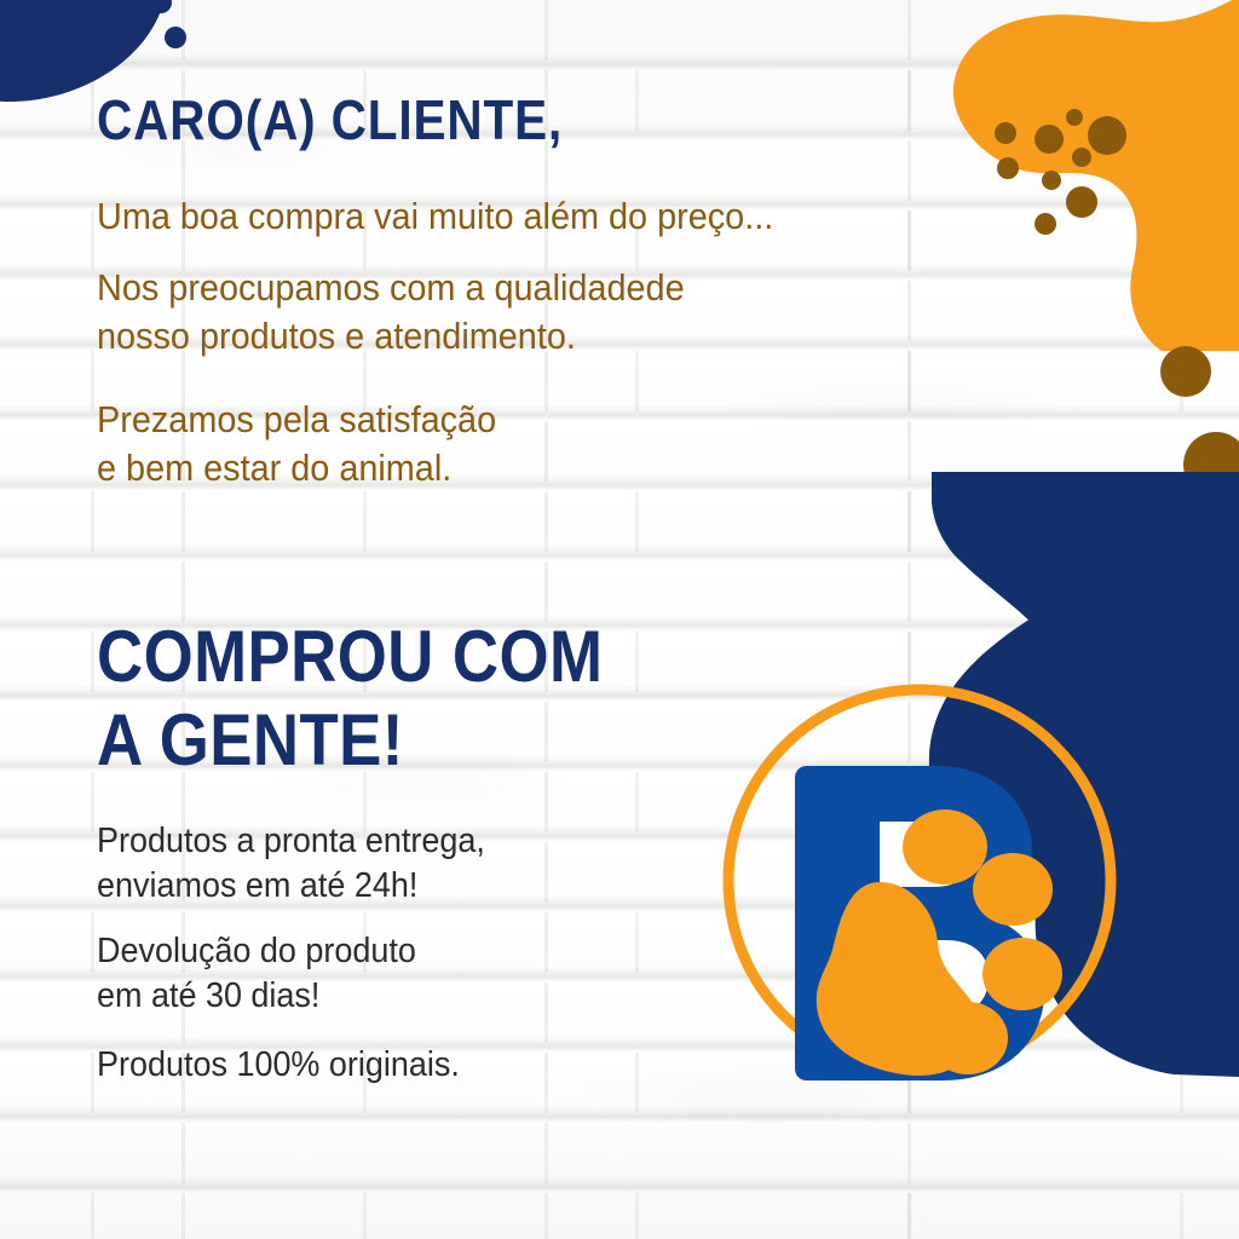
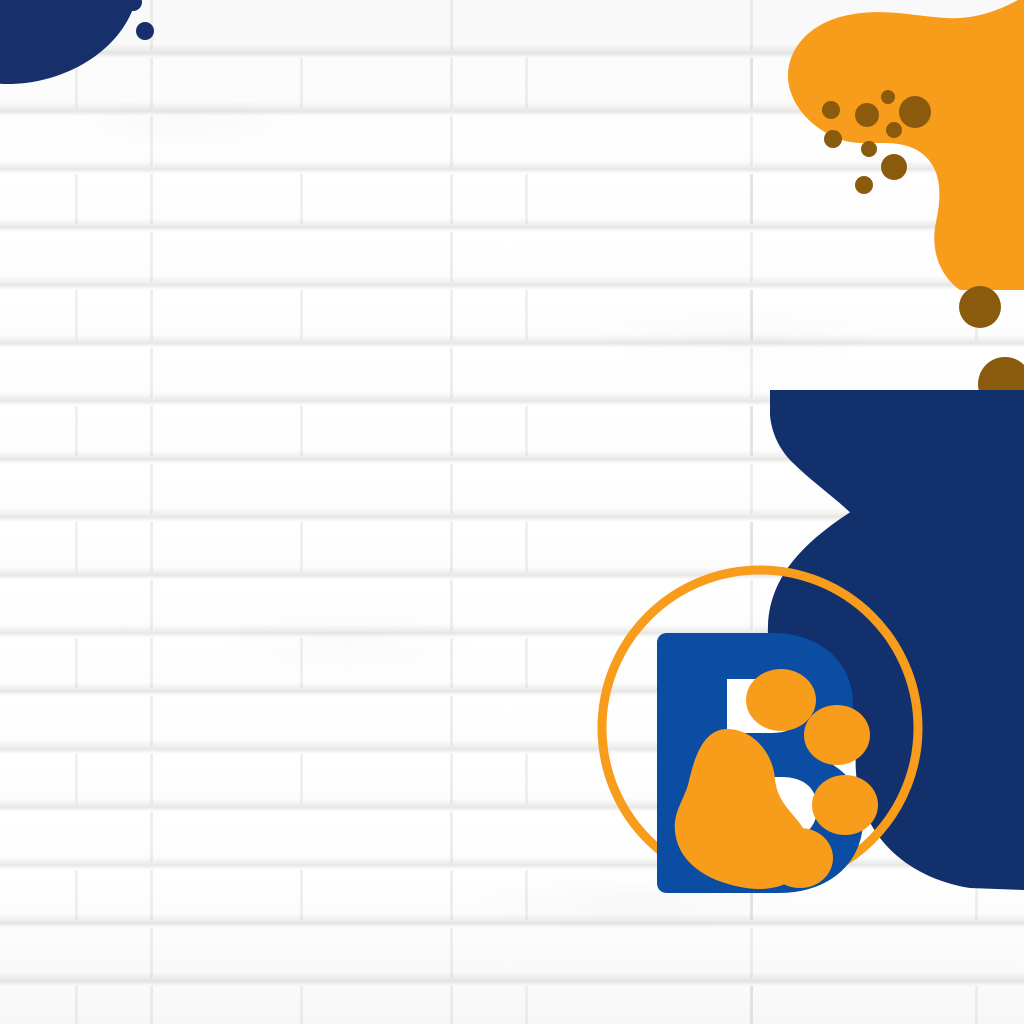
- CARO(A) CLIENTE,
- Uma boa compra vai muito além do preço...
- Nos preocupamos com a qualidadede
- nosso produtos e atendimento.
- Prezamos pela satisfação
- e bem estar do animal.
- COMPROU COM
- A GENTE!
- Produtos a pronta entrega,
- enviamos em até 24h!
- Devolução do produto
- em até 30 dias!
- Produtos 100% originais.
